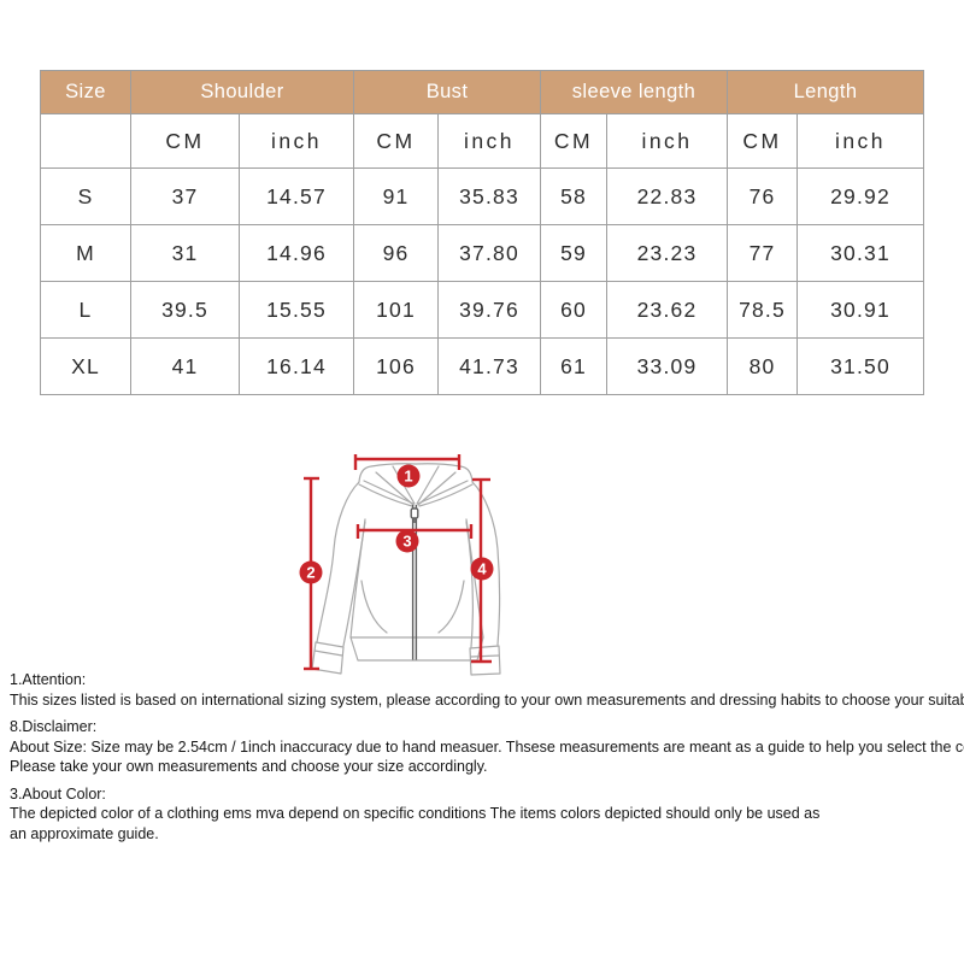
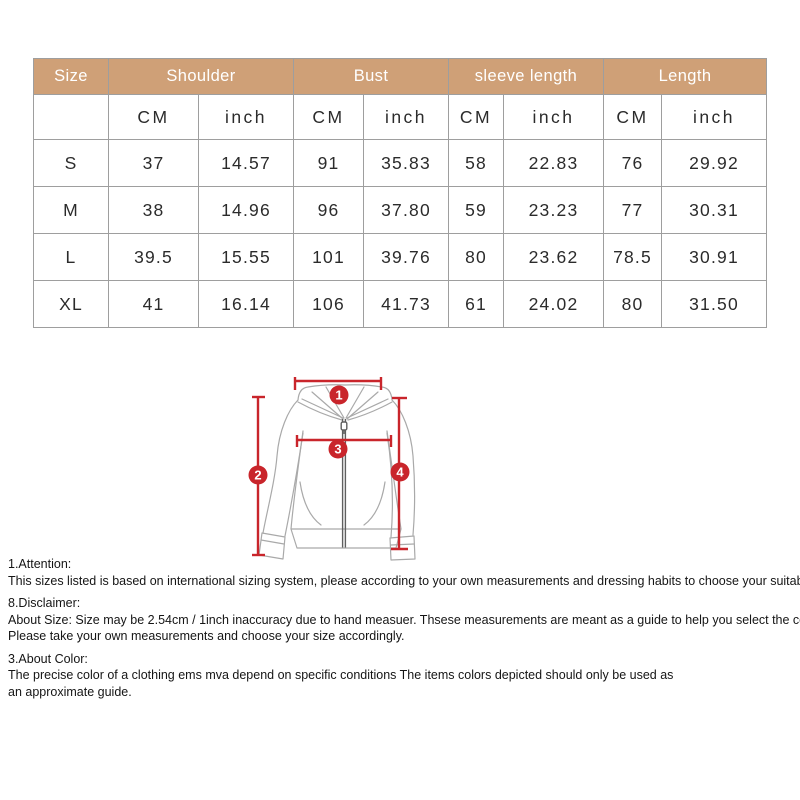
  Size	Shoulder	Bust	sleeve length	Length
  	CM	inch	CM	inch	CM	inch	CM	inch
  S	37	14.57	91	35.83	58	22.83	76	29.92
- M	31	14.96	96	37.80	59	23.23	77	30.31
+ M	38	14.96	96	37.80	59	23.23	77	30.31
- L	39.5	15.55	101	39.76	60	23.62	78.5	30.91
+ L	39.5	15.55	101	39.76	80	23.62	78.5	30.91
- XL	41	16.14	106	41.73	61	33.09	80	31.50
+ XL	41	16.14	106	41.73	61	24.02	80	31.50
  1
  2
  3
  4
  1.Attention:
  This sizes listed is based on international sizing system, please according to your own measurements and dressing habits to choose your suita
  8.Disclaimer:
  About Size: Size may be 2.54cm / 1inch inaccuracy due to hand measuer. Thsese measurements are meant as a guide to help you select the c
  Please take your own measurements and choose your size accordingly.
  3.About Color:
- The depicted color of a clothing ems mva depend on specific conditions The items colors depicted should only be used as
+ The precise color of a clothing ems mva depend on specific conditions The items colors depicted should only be used as
  an approximate guide.
